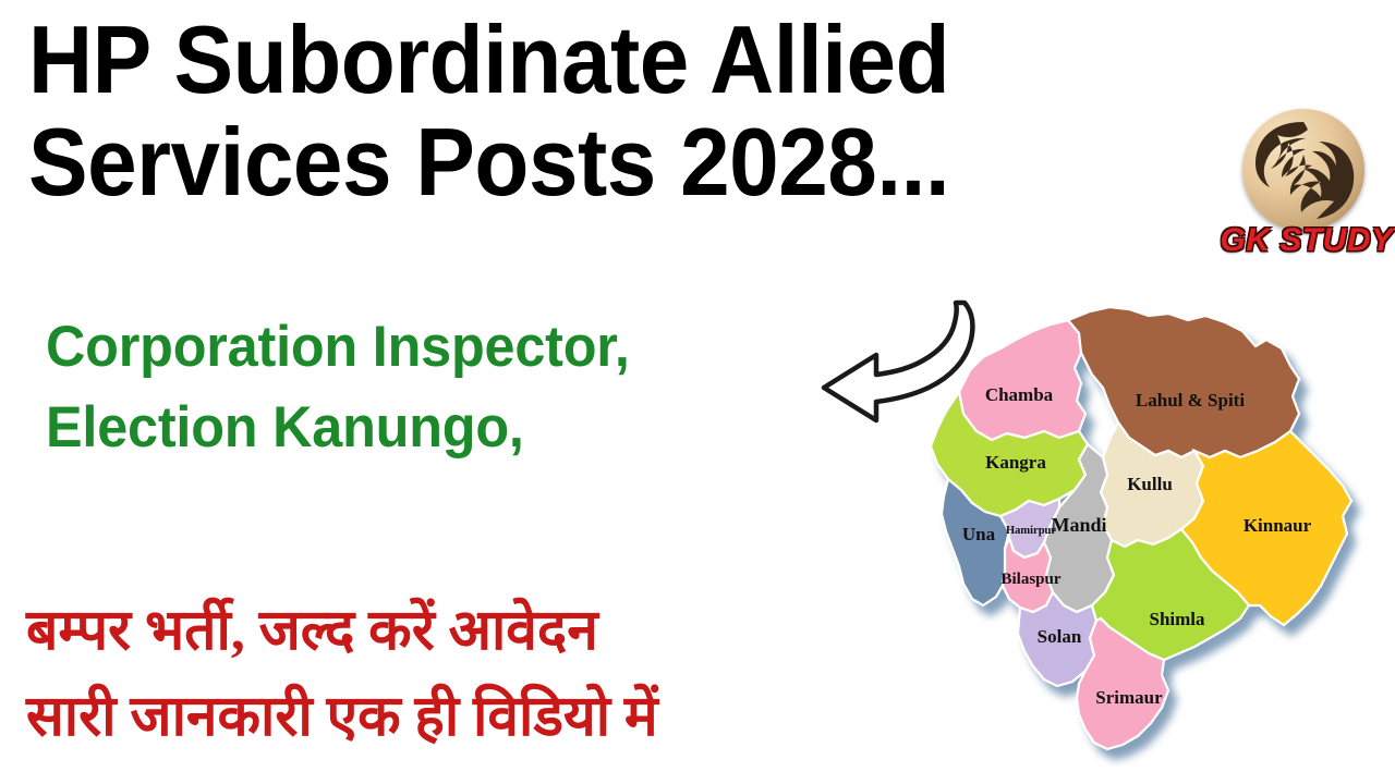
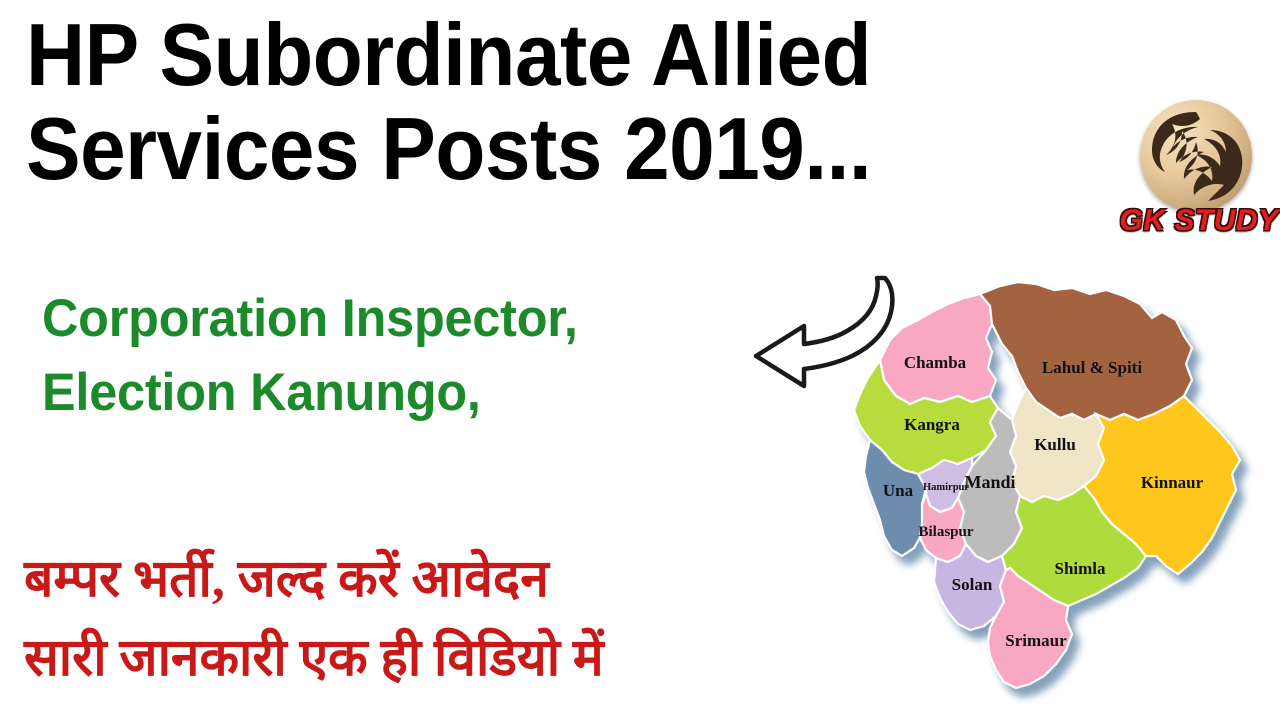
  HP Subordinate Allied
- Services Posts 2028...
+ Services Posts 2019...
  GK STUDY
  Corporation Inspector,
  Election Kanungo,
  बम्पर भर्ती, जल्द करें आवेदन
  सारी जानकारी एक ही विडियो में
  Chamba
  Lahul & Spiti
  Kangra
  Kullu
  Mandi
  Una
  Hamirpur
  Bilaspur
  Solan
  Shimla
  Kinnaur
  Srimaur
